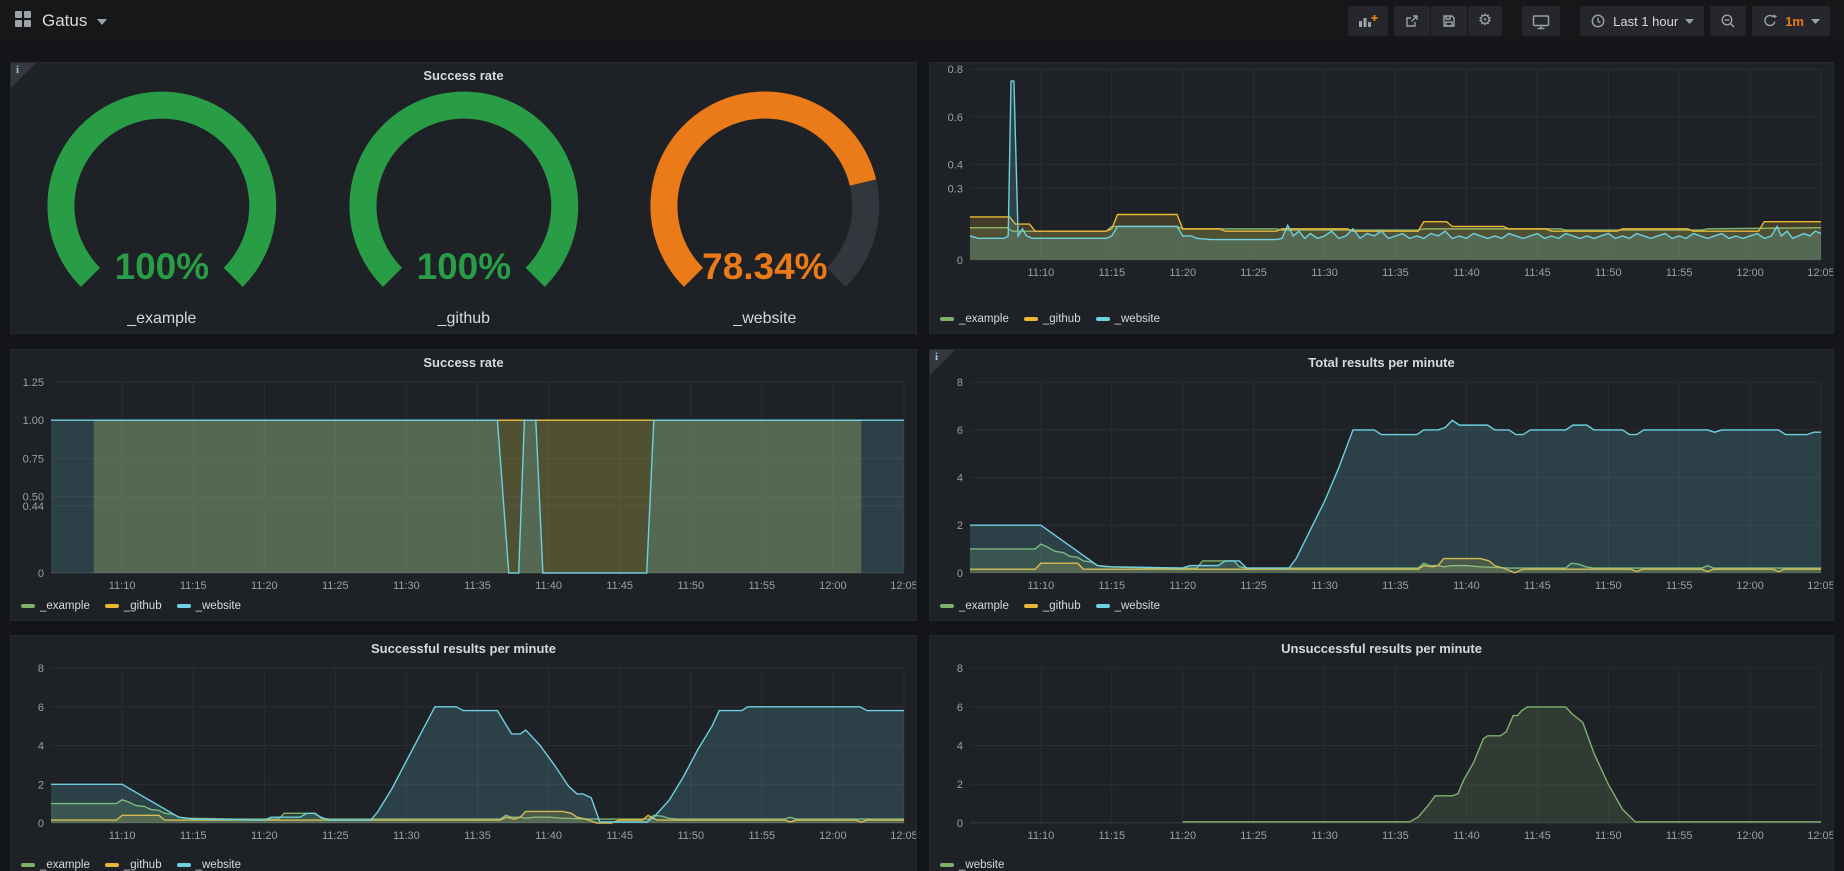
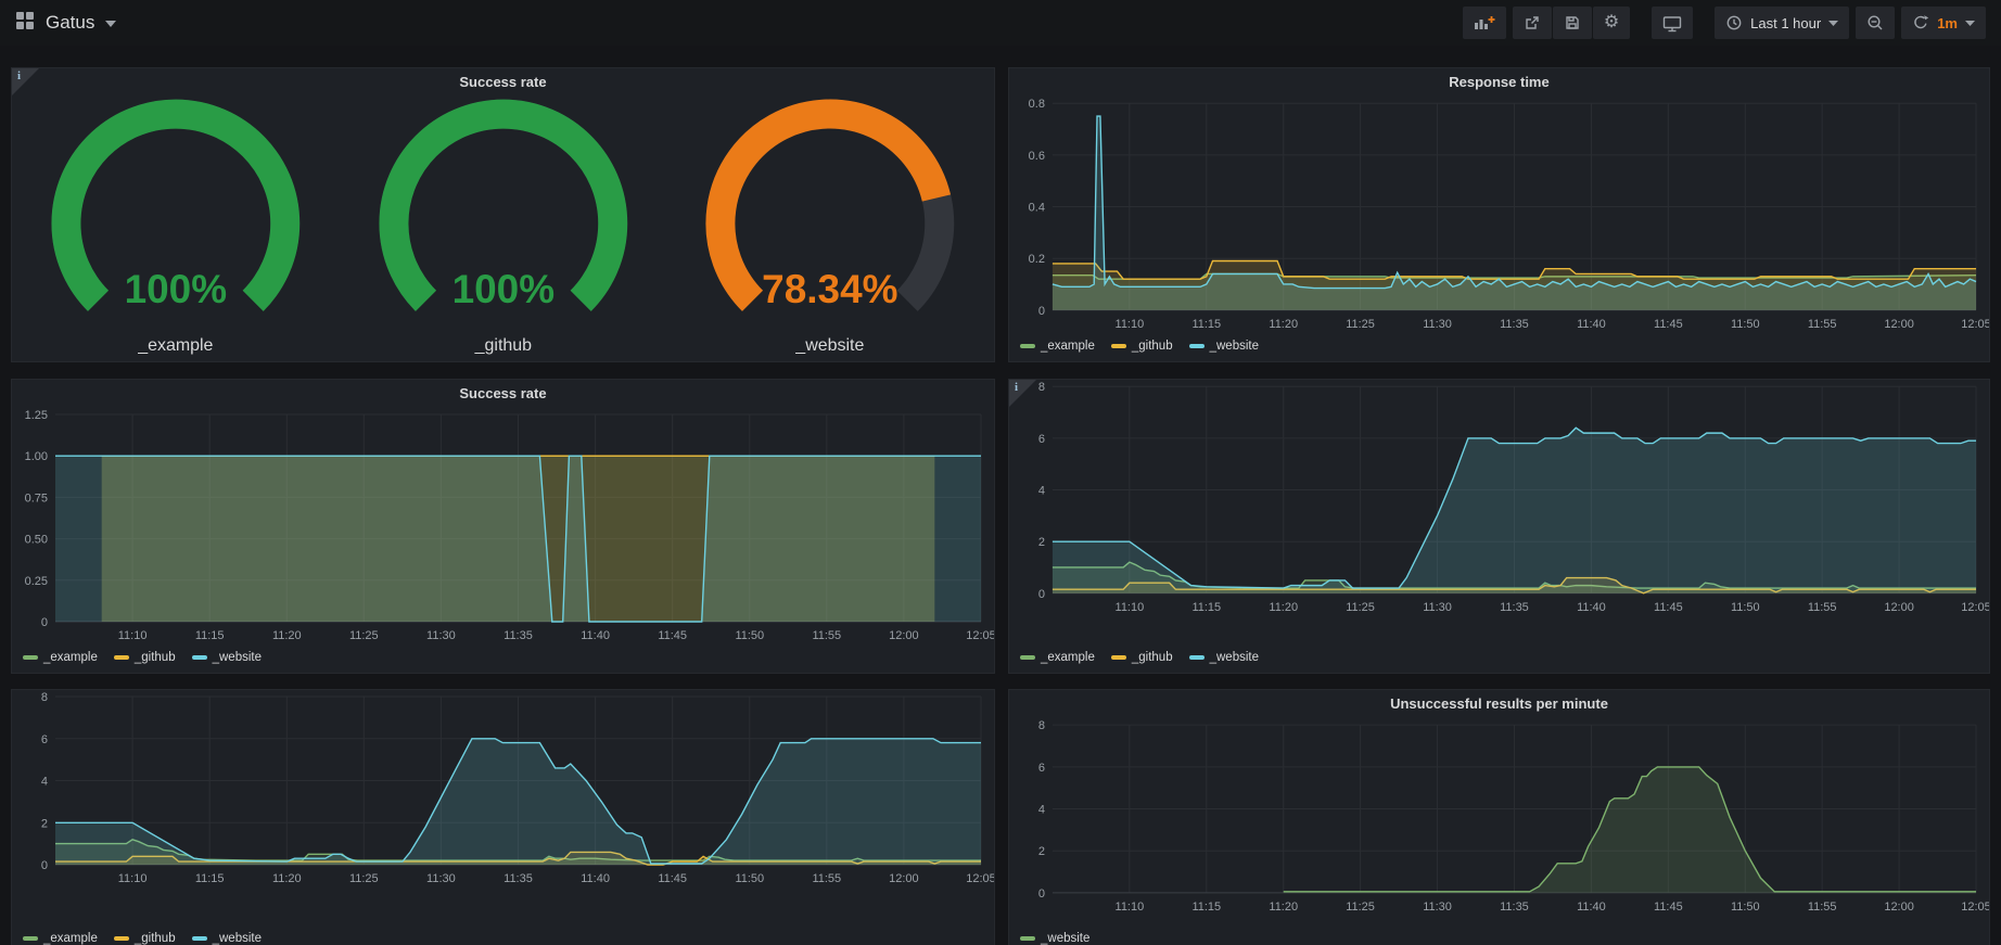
  Gatus
  ⚙
  Last 1 hour
  1m
  i
  Success rate
  100%
  _example
  100%
  _github
  78.34%
  _website
+ Response time
  11:10
  11:15
  11:20
  11:25
  11:30
  11:35
  11:40
  11:45
  11:50
  11:55
  12:00
  12:05
  0
- 0.3
+ 0.2
  0.4
  0.6
  0.8
  _example
  _github
  _website
  Success rate
  11:10
  11:15
  11:20
  11:25
  11:30
  11:35
  11:40
  11:45
  11:50
  11:55
  12:00
  12:05
  0
- 0.44
+ 0.25
  0.50
  0.75
  1.00
  1.25
  _example
  _github
  _website
  i
- Total results per minute
  11:10
  11:15
  11:20
  11:25
  11:30
  11:35
  11:40
  11:45
  11:50
  11:55
  12:00
  12:05
  0
  2
  4
  6
  8
  _example
  _github
  _website
- Successful results per minute
  11:10
  11:15
  11:20
  11:25
  11:30
  11:35
  11:40
  11:45
  11:50
  11:55
  12:00
  12:05
  0
  2
  4
  6
  8
  _example
  _github
  _website
  Unsuccessful results per minute
  11:10
  11:15
  11:20
  11:25
  11:30
  11:35
  11:40
  11:45
  11:50
  11:55
  12:00
  12:05
  0
  2
  4
  6
  8
  _website
